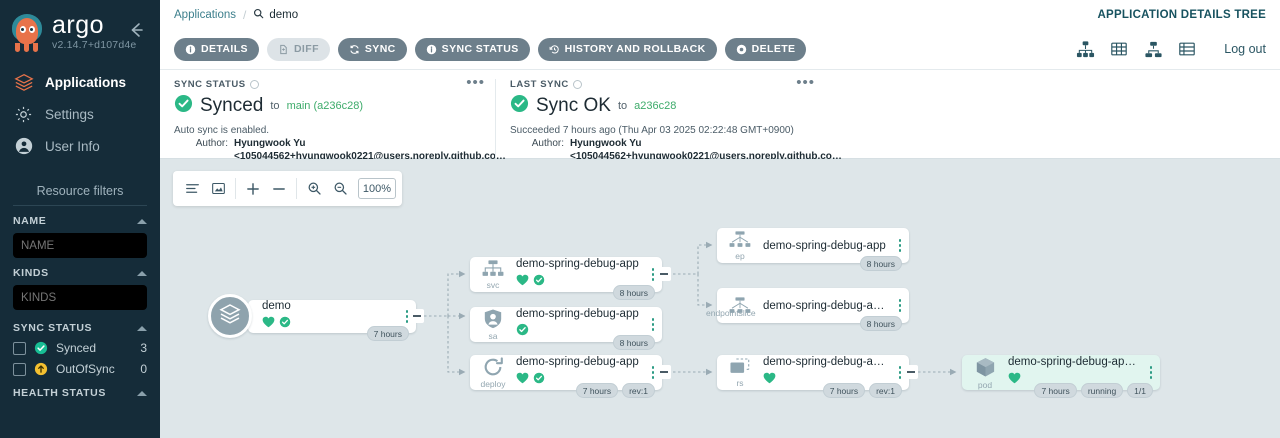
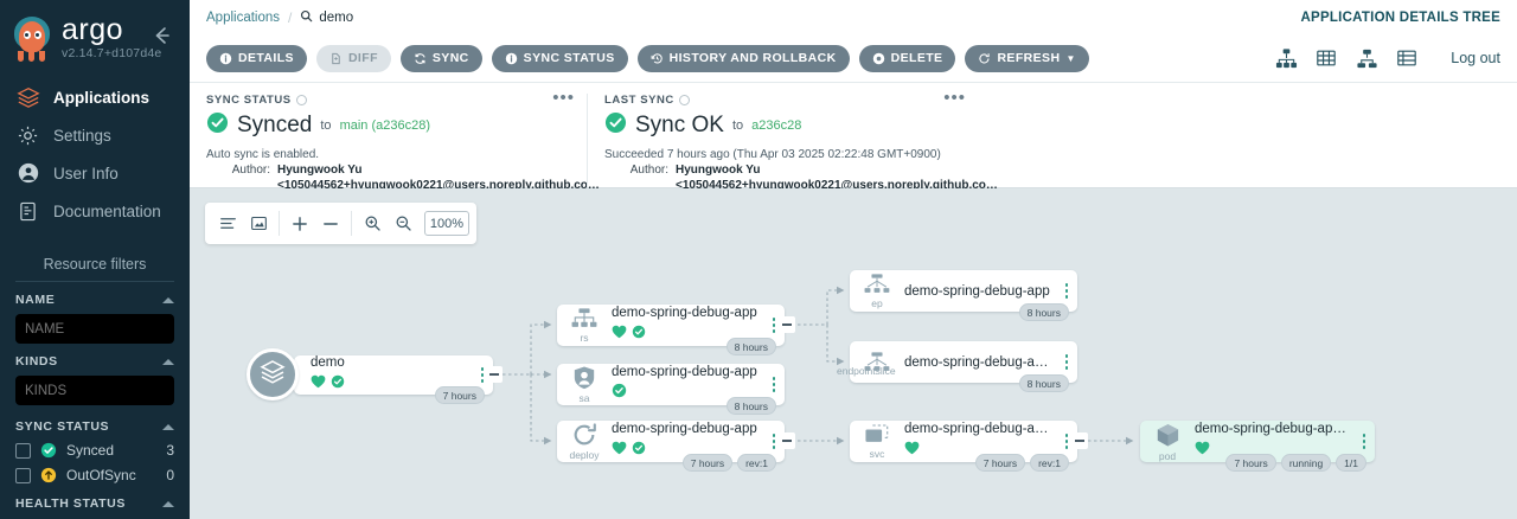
  argo
  v2.14.7+d107d4e
  Applications
  Settings
  User Info
+ Documentation
  Resource filters
  NAME
  NAME
  KINDS
  KINDS
  SYNC STATUS
  Synced
  3
  OutOfSync
  0
  HEALTH STATUS
  Applications
  /
  demo
  APPLICATION DETAILS TREE
  DETAILS
  DIFF
  SYNC
  SYNC STATUS
  HISTORY AND ROLLBACK
  DELETE
+ REFRESH
+ ▼
  Log out
  •••
  SYNC STATUS
  Synced
  to
  main (a236c28)
  Auto sync is enabled.
  Author:
  Hyungwook Yu <105044562+hyungwook0221@users.noreply.github.co…
  •••
  LAST SYNC
  Sync OK
  to
  a236c28
  Succeeded 7 hours ago (Thu Apr 03 2025 02:22:48 GMT+0900)
  Author:
  Hyungwook Yu <105044562+hyungwook0221@users.noreply.github.co…
  100%
  demo
  7 hours
- svc
+ rs
  demo-spring-debug-app
  8 hours
  sa
  demo-spring-debug-app
  8 hours
  deploy
  demo-spring-debug-app
  7 hours
  rev:1
  ep
  demo-spring-debug-app
  8 hours
  endpointslice
  demo-spring-debug-app
  8 hours
- rs
+ svc
  demo-spring-debug-app
  7 hours
  rev:1
  pod
  demo-spring-debug-app-6
  7 hours
  running
  1/1
